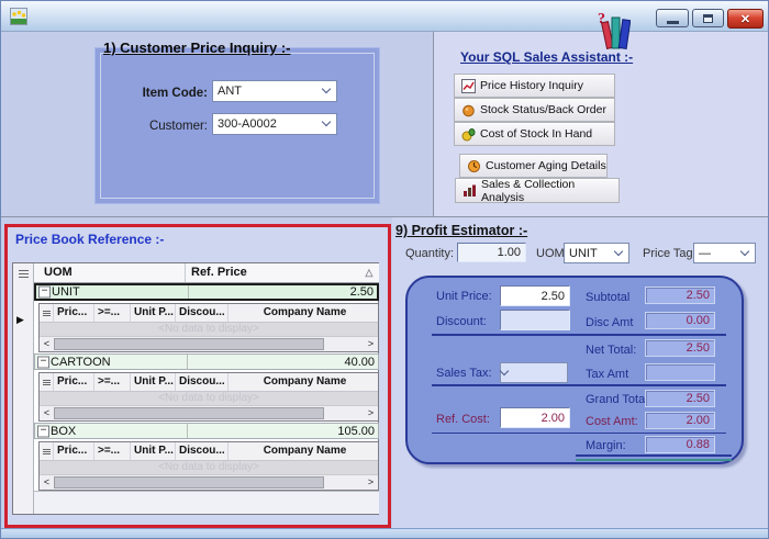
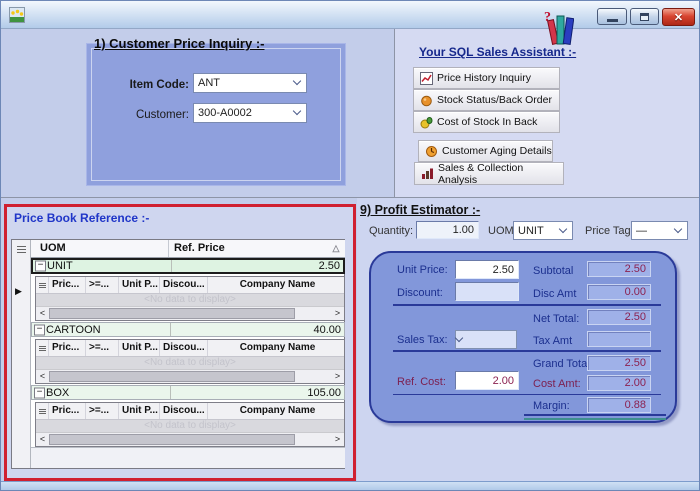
  ✕
  1) Customer Price Inquiry :-
  Item Code:
  ANT
  Customer:
  300-A0002
  Your SQL Sales Assistant :-
  ?
  Price History Inquiry
  Stock Status/Back Order
- Cost of Stock In Hand
+ Cost of Stock In Back
  Customer Aging Details
  Sales & Collection Analysis
  Price Book Reference :-
  ▶
  UOM
  Ref. Price
  △
  −
  UNIT
  2.50
  Pric...
  >=...
  Unit P...
  Discou...
  Company Name
  <
  >
  −
  CARTOON
  40.00
  Pric...
  >=...
  Unit P...
  Discou...
  Company Name
  <
  >
  −
  BOX
  105.00
  Pric...
  >=...
  Unit P...
  Discou...
  Company Name
  <
  >
  9) Profit Estimator :-
  Quantity:
  1.00
  UOM
  UNIT
  Price Tag
  —
  Unit Price:
  2.50
  Subtotal
  2.50
  Discount:
  Disc Amt
  0.00
  Net Total:
  2.50
  Sales Tax:
  Tax Amt
  Grand Tota
  2.50
  Ref. Cost:
  2.00
  Cost Amt:
  2.00
  Margin:
  0.88
